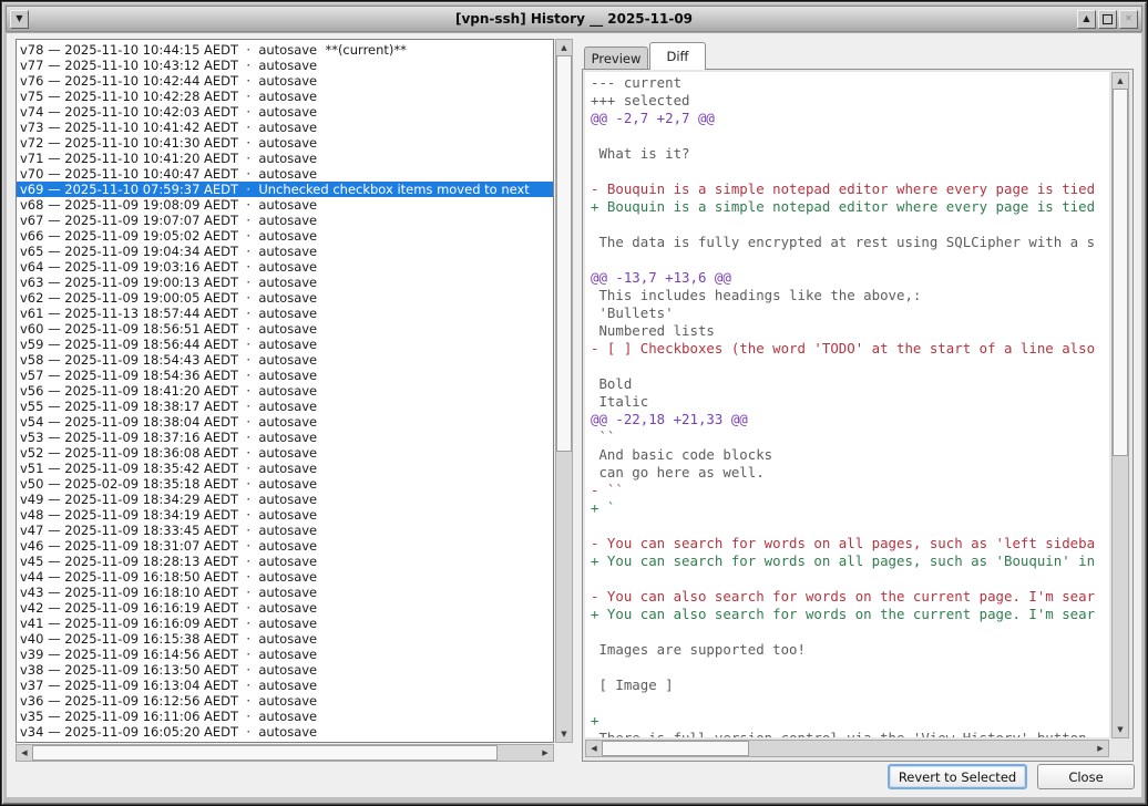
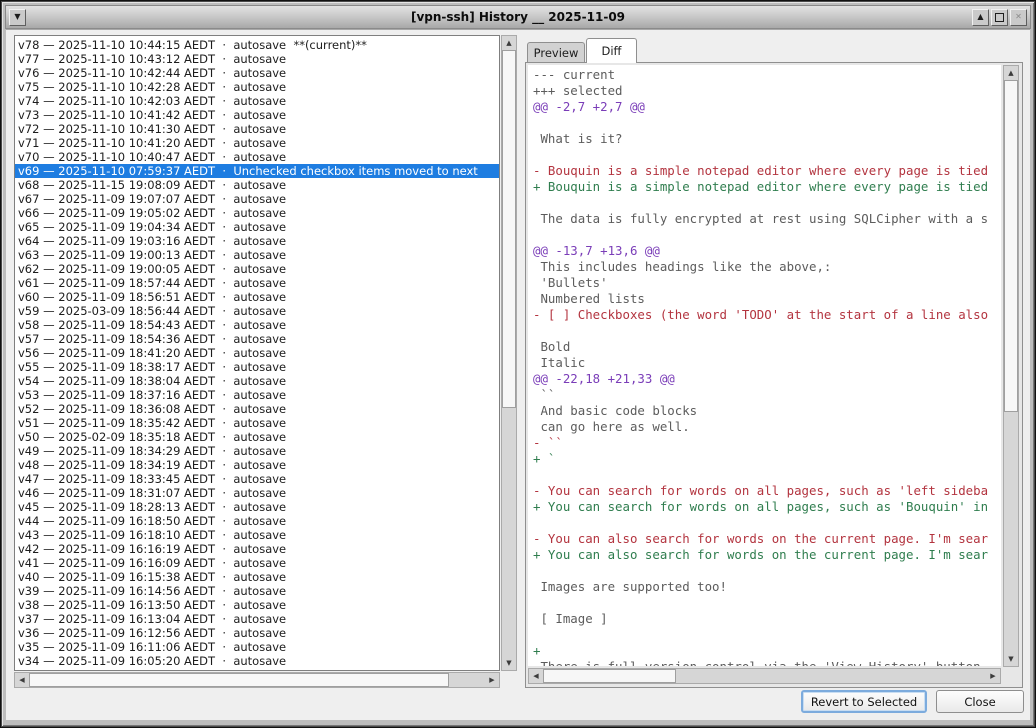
  ▼
  [vpn-ssh] History __ 2025-11-09
  ▲
  ✕
  v78 — 2025-11-10 10:44:15 AEDT · autosave **(current)**
  v77 — 2025-11-10 10:43:12 AEDT · autosave
  v76 — 2025-11-10 10:42:44 AEDT · autosave
  v75 — 2025-11-10 10:42:28 AEDT · autosave
  v74 — 2025-11-10 10:42:03 AEDT · autosave
  v73 — 2025-11-10 10:41:42 AEDT · autosave
  v72 — 2025-11-10 10:41:30 AEDT · autosave
  v71 — 2025-11-10 10:41:20 AEDT · autosave
  v70 — 2025-11-10 10:40:47 AEDT · autosave
  v69 — 2025-11-10 07:59:37 AEDT · Unchecked checkbox items moved to next
- v68 — 2025-11-09 19:08:09 AEDT · autosave
+ v68 — 2025-11-15 19:08:09 AEDT · autosave
  v67 — 2025-11-09 19:07:07 AEDT · autosave
  v66 — 2025-11-09 19:05:02 AEDT · autosave
  v65 — 2025-11-09 19:04:34 AEDT · autosave
  v64 — 2025-11-09 19:03:16 AEDT · autosave
  v63 — 2025-11-09 19:00:13 AEDT · autosave
  v62 — 2025-11-09 19:00:05 AEDT · autosave
- v61 — 2025-11-13 18:57:44 AEDT · autosave
+ v61 — 2025-11-09 18:57:44 AEDT · autosave
  v60 — 2025-11-09 18:56:51 AEDT · autosave
- v59 — 2025-11-09 18:56:44 AEDT · autosave
+ v59 — 2025-03-09 18:56:44 AEDT · autosave
  v58 — 2025-11-09 18:54:43 AEDT · autosave
  v57 — 2025-11-09 18:54:36 AEDT · autosave
  v56 — 2025-11-09 18:41:20 AEDT · autosave
  v55 — 2025-11-09 18:38:17 AEDT · autosave
  v54 — 2025-11-09 18:38:04 AEDT · autosave
  v53 — 2025-11-09 18:37:16 AEDT · autosave
  v52 — 2025-11-09 18:36:08 AEDT · autosave
  v51 — 2025-11-09 18:35:42 AEDT · autosave
  v50 — 2025-02-09 18:35:18 AEDT · autosave
  v49 — 2025-11-09 18:34:29 AEDT · autosave
  v48 — 2025-11-09 18:34:19 AEDT · autosave
  v47 — 2025-11-09 18:33:45 AEDT · autosave
  v46 — 2025-11-09 18:31:07 AEDT · autosave
  v45 — 2025-11-09 18:28:13 AEDT · autosave
  v44 — 2025-11-09 16:18:50 AEDT · autosave
  v43 — 2025-11-09 16:18:10 AEDT · autosave
  v42 — 2025-11-09 16:16:19 AEDT · autosave
  v41 — 2025-11-09 16:16:09 AEDT · autosave
  v40 — 2025-11-09 16:15:38 AEDT · autosave
  v39 — 2025-11-09 16:14:56 AEDT · autosave
  v38 — 2025-11-09 16:13:50 AEDT · autosave
  v37 — 2025-11-09 16:13:04 AEDT · autosave
  v36 — 2025-11-09 16:12:56 AEDT · autosave
  v35 — 2025-11-09 16:11:06 AEDT · autosave
  v34 — 2025-11-09 16:05:20 AEDT · autosave
  ▲
  ▼
  ◀
  ▶
  Preview
  Diff
  --- current
  +++ selected
  @@ -2,7 +2,7 @@
  What is it?
  - Bouquin is a simple notepad editor where every page is tied
  + Bouquin is a simple notepad editor where every page is tied
  The data is fully encrypted at rest using SQLCipher with a s
  @@ -13,7 +13,6 @@
  This includes headings like the above,:
  'Bullets'
  Numbered lists
  - [ ] Checkboxes (the word 'TODO' at the start of a line also
  Bold
  Italic
  @@ -22,18 +21,33 @@
  ``
  And basic code blocks
  can go here as well.
  - ``
  + `
  - You can search for words on all pages, such as 'left sideba
  + You can search for words on all pages, such as 'Bouquin' in
  - You can also search for words on the current page. I'm sear
  + You can also search for words on the current page. I'm sear
  Images are supported too!
  [ Image ]
  +
  ▲
  ▼
  ◀
  ▶
  Revert to Selected
  Close
